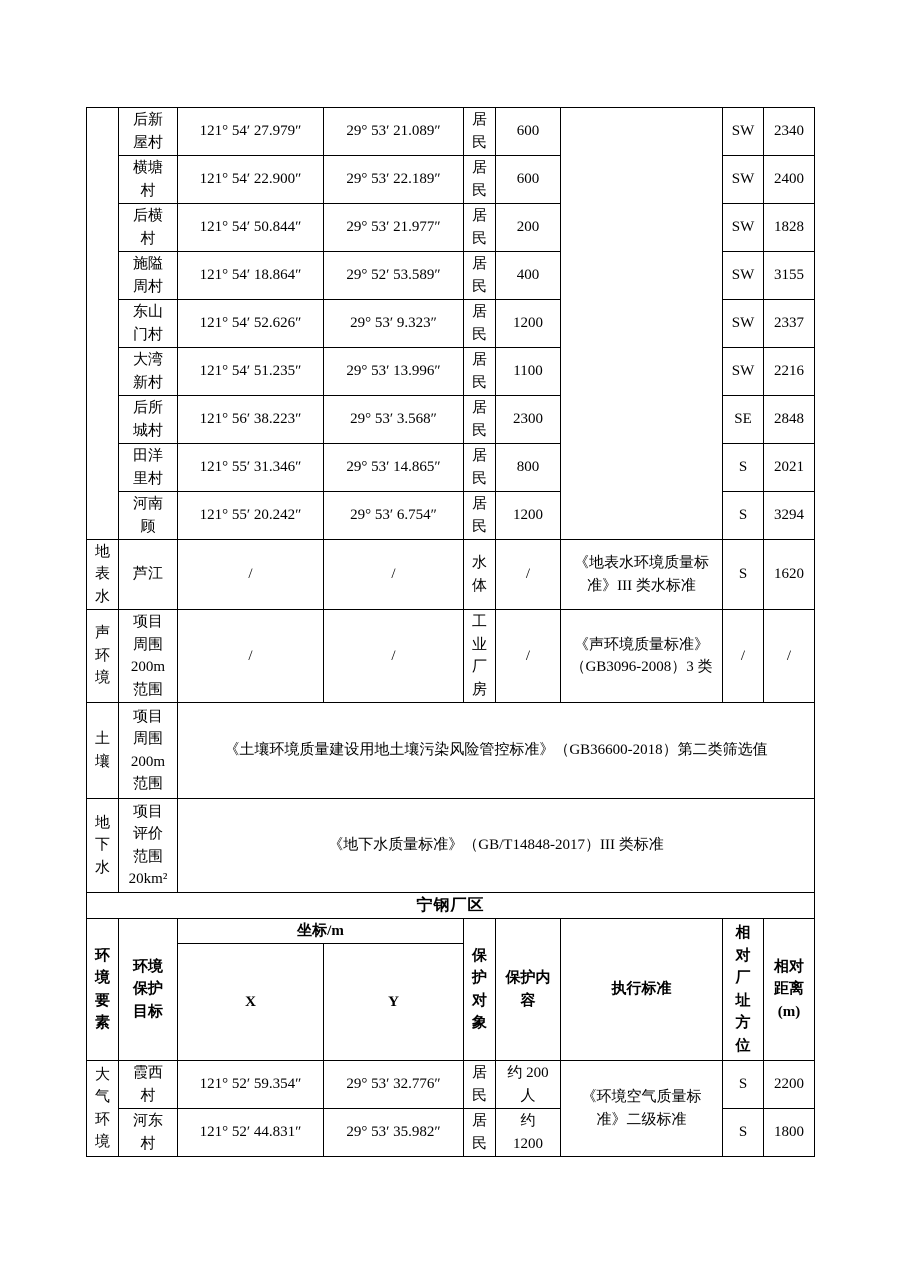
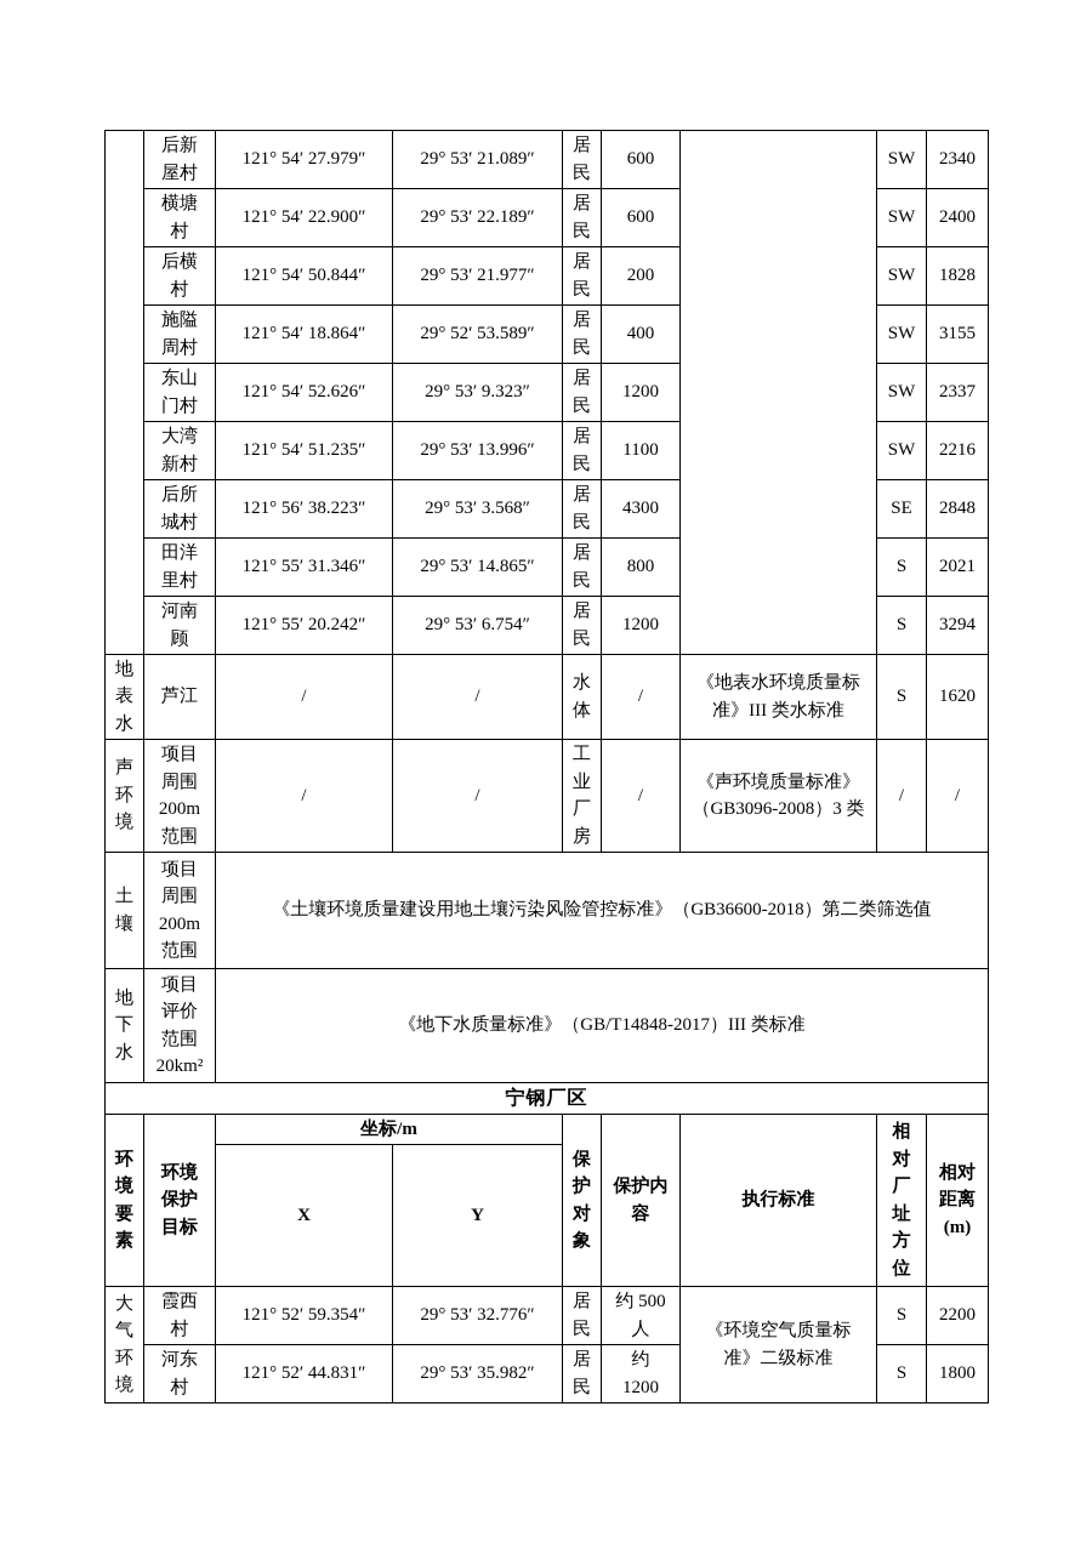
  	后新 屋村	121° 54′ 27.979″	29° 53′ 21.089″	居 民	600		SW	2340
  横塘 村	121° 54′ 22.900″	29° 53′ 22.189″	居 民	600	SW	2400
  后横 村	121° 54′ 50.844″	29° 53′ 21.977″	居 民	200	SW	1828
  施隘 周村	121° 54′ 18.864″	29° 52′ 53.589″	居 民	400	SW	3155
  东山 门村	121° 54′ 52.626″	29° 53′ 9.323″	居 民	1200	SW	2337
  大湾 新村	121° 54′ 51.235″	29° 53′ 13.996″	居 民	1100	SW	2216
- 后所 城村	121° 56′ 38.223″	29° 53′ 3.568″	居 民	2300	SE	2848
+ 后所 城村	121° 56′ 38.223″	29° 53′ 3.568″	居 民	4300	SE	2848
  田洋 里村	121° 55′ 31.346″	29° 53′ 14.865″	居 民	800	S	2021
  河南 顾	121° 55′ 20.242″	29° 53′ 6.754″	居 民	1200	S	3294
  地 表 水	芦江	/	/	水 体	/	《地表水环境质量标 准》III 类水标准	S	1620
  声 环 境	项目 周围 200m 范围	/	/	工 业 厂 房	/	《声环境质量标准》 （GB3096-2008）3 类	/	/
  土 壤	项目 周围 200m 范围	《土壤环境质量建设用地土壤污染风险管控标准》（GB36600-2018）第二类筛选值
  地 下 水	项目 评价 范围 20km²	《地下水质量标准》（GB/T14848-2017）III 类标准
  宁钢厂区
  环 境 要 素	环境 保护 目标	坐标/m	保 护 对 象	保护内 容	执行标准	相 对 厂 址 方 位	相对 距离 (m)
  X	Y
- 大 气 环 境	霞西 村	121° 52′ 59.354″	29° 53′ 32.776″	居 民	约 200 人	《环境空气质量标 准》二级标准	S	2200
+ 大 气 环 境	霞西 村	121° 52′ 59.354″	29° 53′ 32.776″	居 民	约 500 人	《环境空气质量标 准》二级标准	S	2200
  河东 村	121° 52′ 44.831″	29° 53′ 35.982″	居 民	约 1200	S	1800
